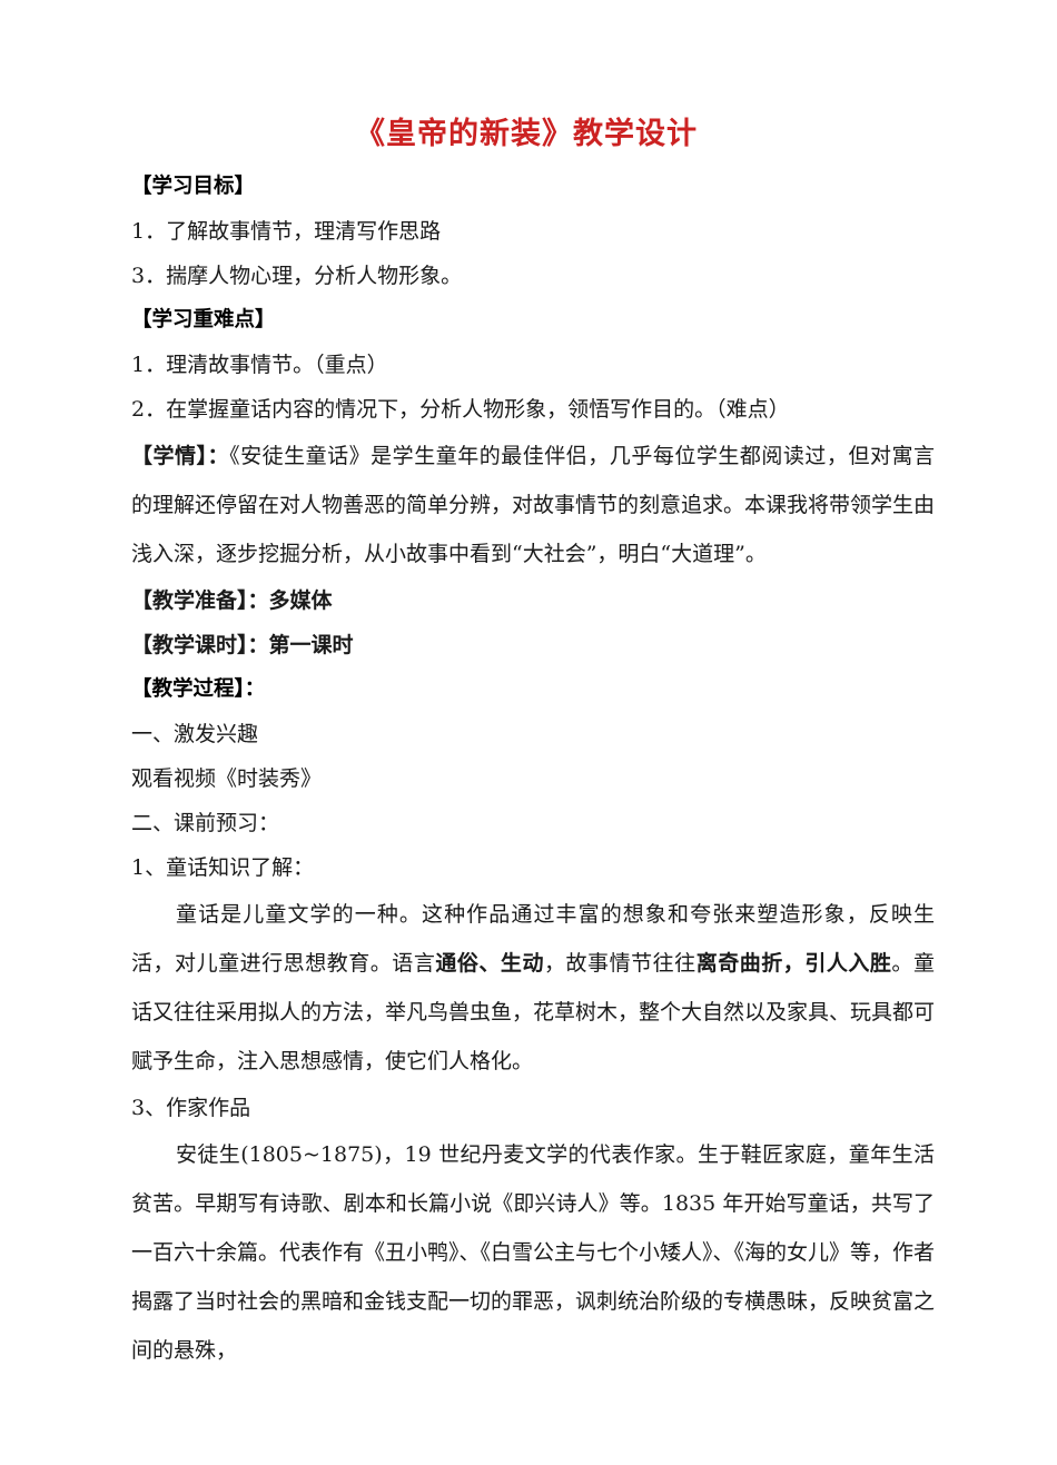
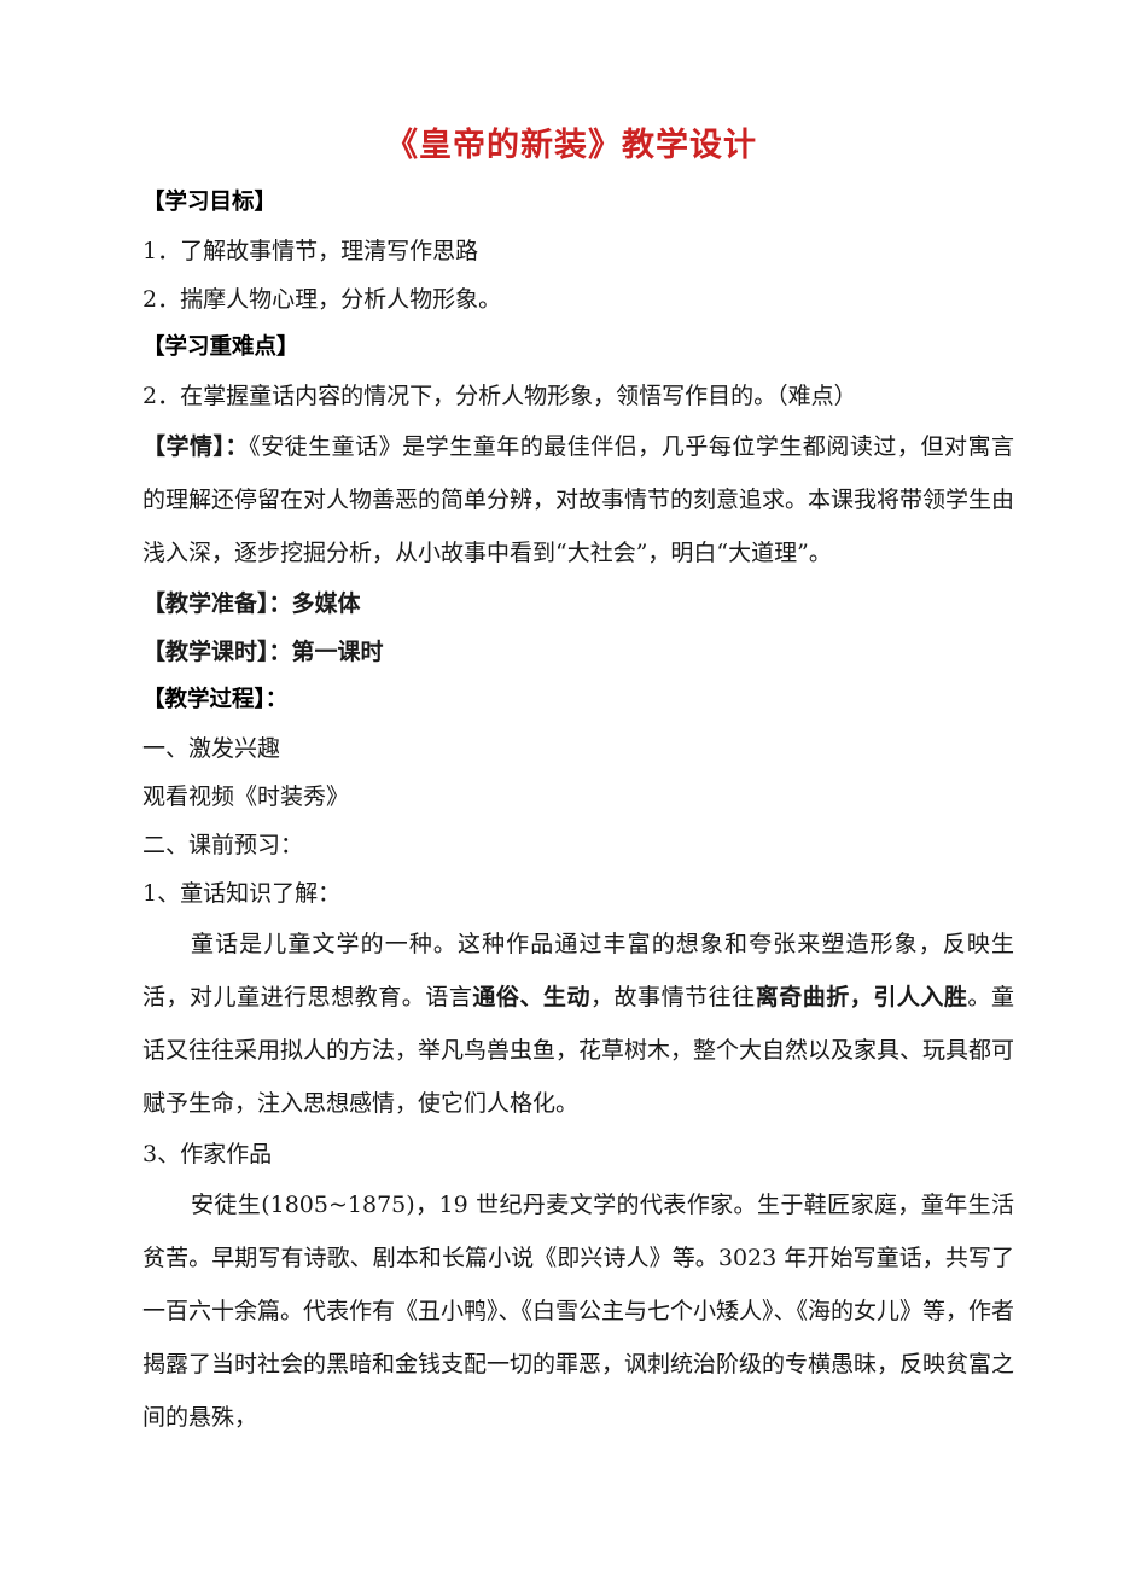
  《皇帝的新装》教学设计
  【学习目标】
  1．了解故事情节，理清写作思路
- 3．揣摩人物心理，分析人物形象。
+ 2．揣摩人物心理，分析人物形象。
  【学习重难点】
- 1．理清故事情节。（重点）
  2．在掌握童话内容的情况下，分析人物形象，领悟写作目的。（难点）
  【学情】：《安徒生童话》是学生童年的最佳伴侣，几乎每位学生都阅读过，但对寓言的理解还停留在对人物善恶的简单分辨，对故事情节的刻意追求。本课我将带领学生由浅入深，逐步挖掘分析，从小故事中看到“大社会”，明白“大道理”。
  【教学准备】：多媒体
  【教学课时】：第一课时
  【教学过程】：
  一、激发兴趣
  观看视频《时装秀》
  二、课前预习：
  1、童话知识了解：
  童话是儿童文学的一种。这种作品通过丰富的想象和夸张来塑造形象，反映生活，对儿童进行思想教育。语言通俗、生动，故事情节往往离奇曲折，引人入胜。童话又往往采用拟人的方法，举凡鸟兽虫鱼，花草树木，整个大自然以及家具、玩具都可赋予生命，注入思想感情，使它们人格化。
  3、作家作品
- 安徒生(1805~1875)，19 世纪丹麦文学的代表作家。生于鞋匠家庭，童年生活贫苦。早期写有诗歌、剧本和长篇小说《即兴诗人》等。1835 年开始写童话，共写了一百六十余篇。代表作有《丑小鸭》、《白雪公主与七个小矮人》、《海的女儿》等，作者揭露了当时社会的黑暗和金钱支配一切的罪恶，讽刺统治阶级的专横愚昧，反映贫富之间的悬殊，
+ 安徒生(1805~1875)，19 世纪丹麦文学的代表作家。生于鞋匠家庭，童年生活贫苦。早期写有诗歌、剧本和长篇小说《即兴诗人》等。3023 年开始写童话，共写了一百六十余篇。代表作有《丑小鸭》、《白雪公主与七个小矮人》、《海的女儿》等，作者揭露了当时社会的黑暗和金钱支配一切的罪恶，讽刺统治阶级的专横愚昧，反映贫富之间的悬殊，
